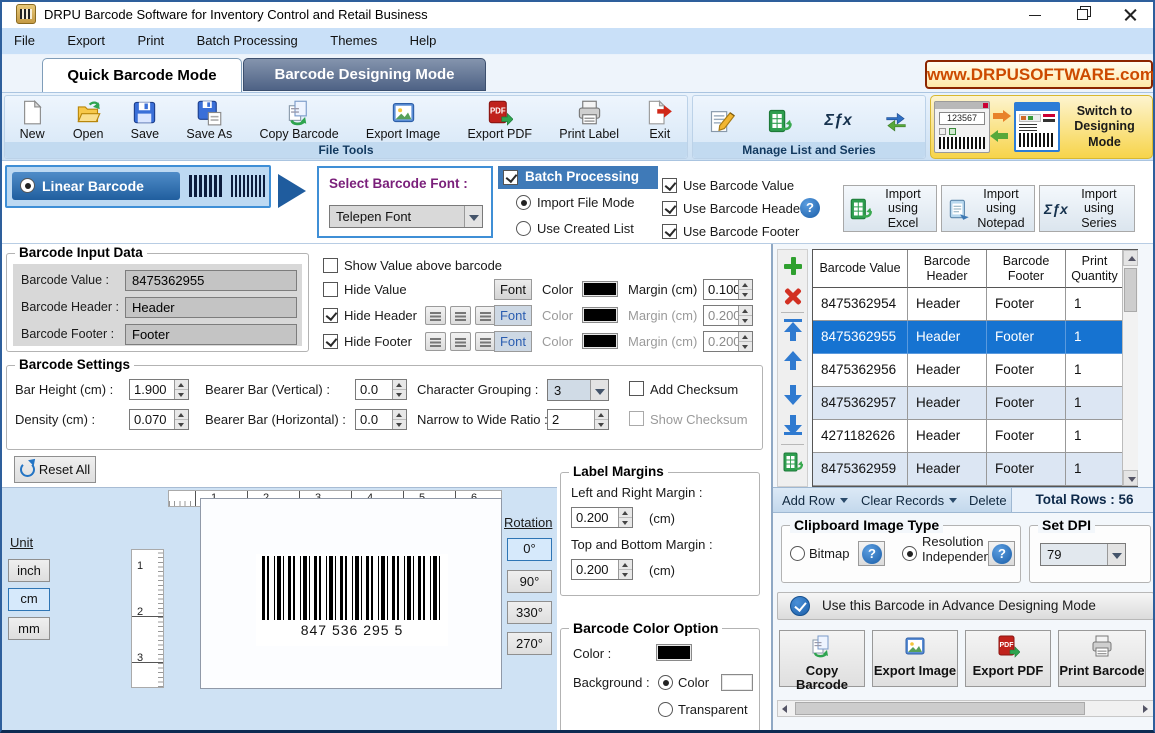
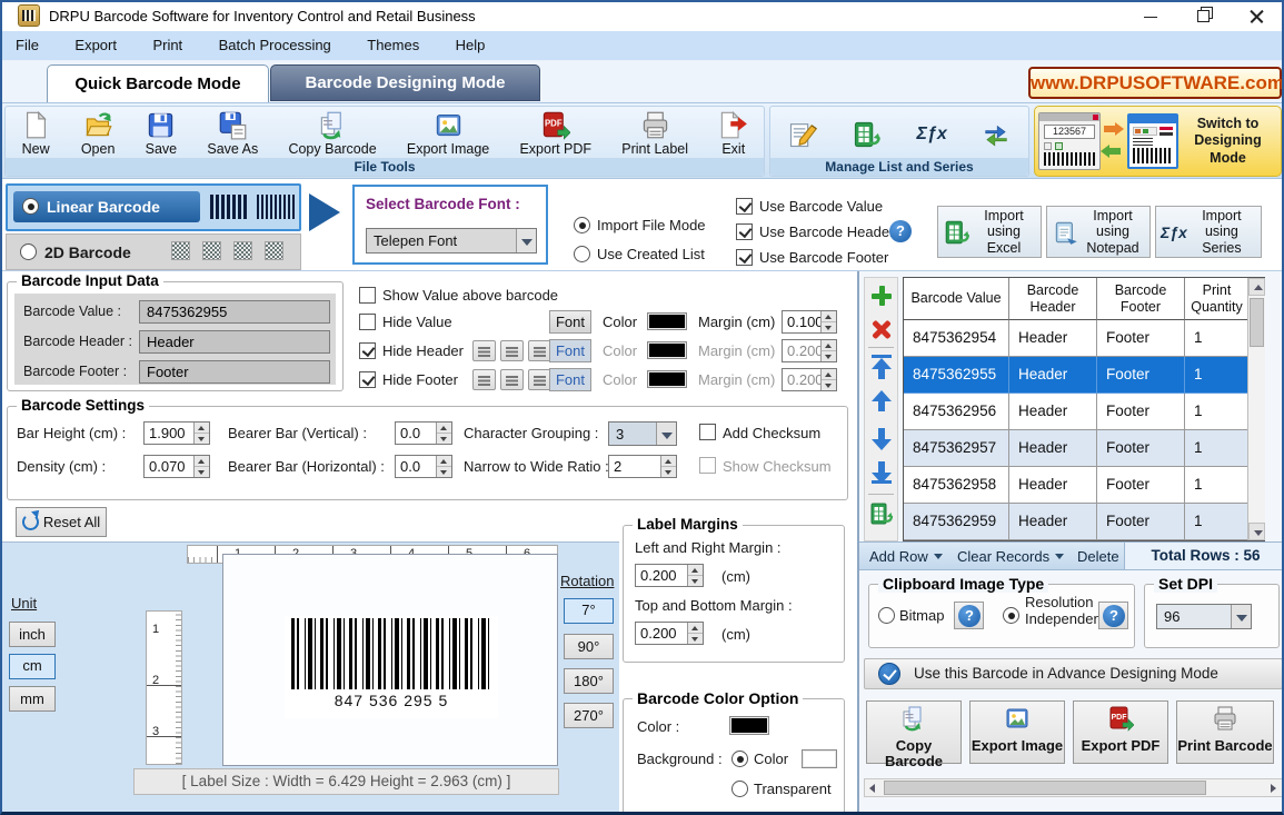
  DRPU Barcode Software for Inventory Control and Retail Business
  File Export Print Batch Processing Themes Help
  Quick Barcode Mode
  Barcode Designing Mode
  www.DRPUSOFTWARE.com
  New
  Open
  Save
  Save As
  Copy Barcode
  Export Image
  Export PDF
  Print Label
  Exit
  File Tools
  Σƒx
  Manage List and Series
  123567
  Switch to Designing Mode
  Linear Barcode
+ 2D Barcode
  Select Barcode Font :
  Telepen Font
- Batch Processing
  Import File Mode
  Use Created List
  Use Barcode Value
  Use Barcode Heade
  Use Barcode Footer
  Import using Excel
  Import using Notepad
  Σƒx
  Import using Series
  Barcode Input Data
  Barcode Value :
  Barcode Header :
  Barcode Footer :
  8475362955
  Header
  Footer
  Show Value above barcode
  Hide Value
  Font
  Color
  Margin (cm)
  0.100
  Hide Header
  Font
  Color
  Margin (cm)
  0.200
  Hide Footer
  Font
  Color
  Margin (cm)
  0.200
  Barcode Settings
  Bar Height (cm) :
  1.900
  Bearer Bar (Vertical) :
  0.0
  Character Grouping :
  3
  Add Checksum
  Density (cm) :
  0.070
  Bearer Bar (Horizontal) :
  0.0
  Narrow to Wide Ratio :
  2
  Show Checksum
  Reset All
  1
  2
  3
  847 536 295 5
  Unit
  inch
  cm
  mm
  Rotation
- 0°
+ 7°
  90°
- 330°
+ 180°
  270°
+ [ Label Size : Width = 6.429 Height = 2.963 (cm) ]
  Label Margins
  Left and Right Margin :
  0.200
  (cm)
  Top and Bottom Margin :
  0.200
  (cm)
  Barcode Color Option
  Color :
  Background :
  Color
  Transparent
  Barcode Value
  Barcode Header
  Barcode Footer
  Print Quantity
  8475362954
  Header
  Footer
  1
  8475362955
  Header
  Footer
  1
  8475362956
  Header
  Footer
  1
  8475362957
  Header
  Footer
  1
- 4271182626
+ 8475362958
  Header
  Footer
  1
  8475362959
  Header
  Footer
  1
  Add Row
  Clear Records
  Total Rows : 56
  Clipboard Image Type
  Bitmap
  Resolution Independe
  Set DPI
- 79
+ 96
  Use this Barcode in Advance Designing Mode
  Copy Barcode
  Export Image
  Export PDF
  Print Barcode
